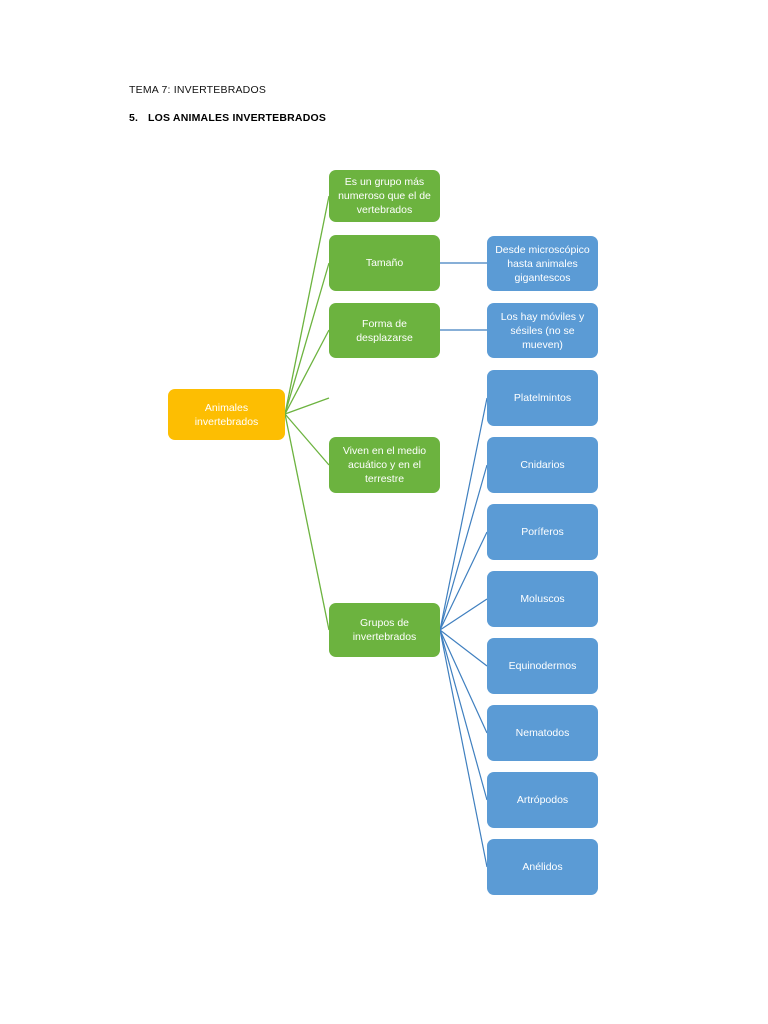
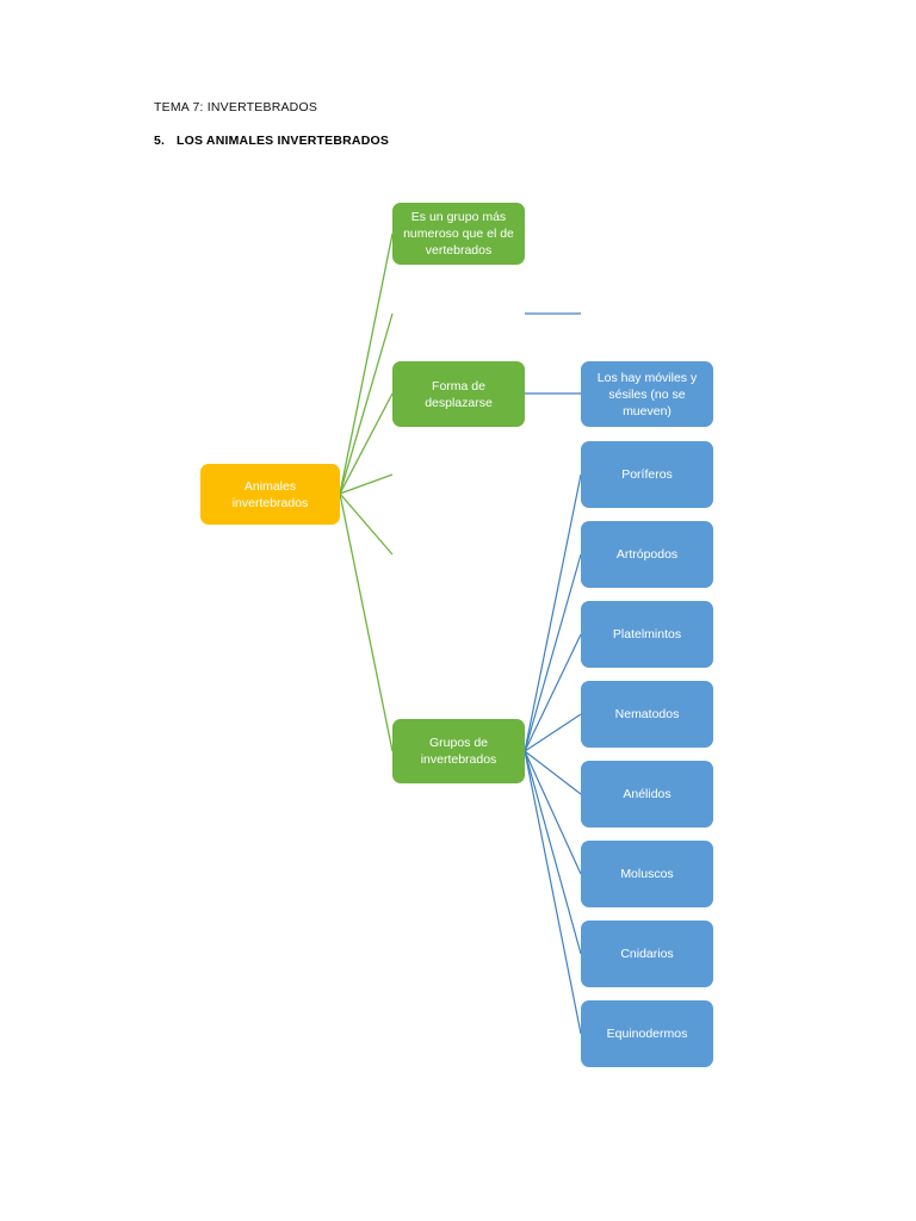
  TEMA 7: INVERTEBRADOS
  5. LOS ANIMALES INVERTEBRADOS
  Animales
  invertebrados
  Es un grupo más
  numeroso que el de
  vertebrados
- Tamaño
  Forma de
  desplazarse
- Viven en el medio
- acuático y en el
- terrestre
  Grupos de
  invertebrados
- Desde microscópico
- hasta animales
- gigantescos
  Los hay móviles y
  sésiles (no se
  mueven)
- Platelmintos
+ Poríferos
- Cnidarios
+ Artrópodos
- Poríferos
+ Platelmintos
- Moluscos
+ Nematodos
- Equinodermos
+ Anélidos
- Nematodos
+ Moluscos
- Artrópodos
+ Cnidarios
- Anélidos
+ Equinodermos
